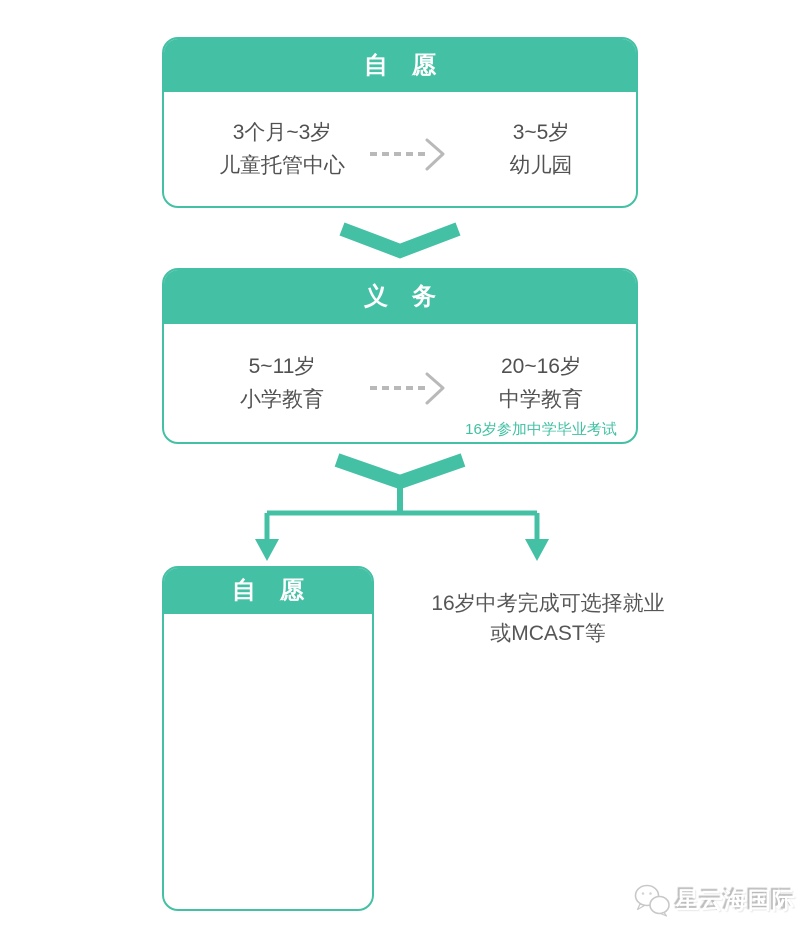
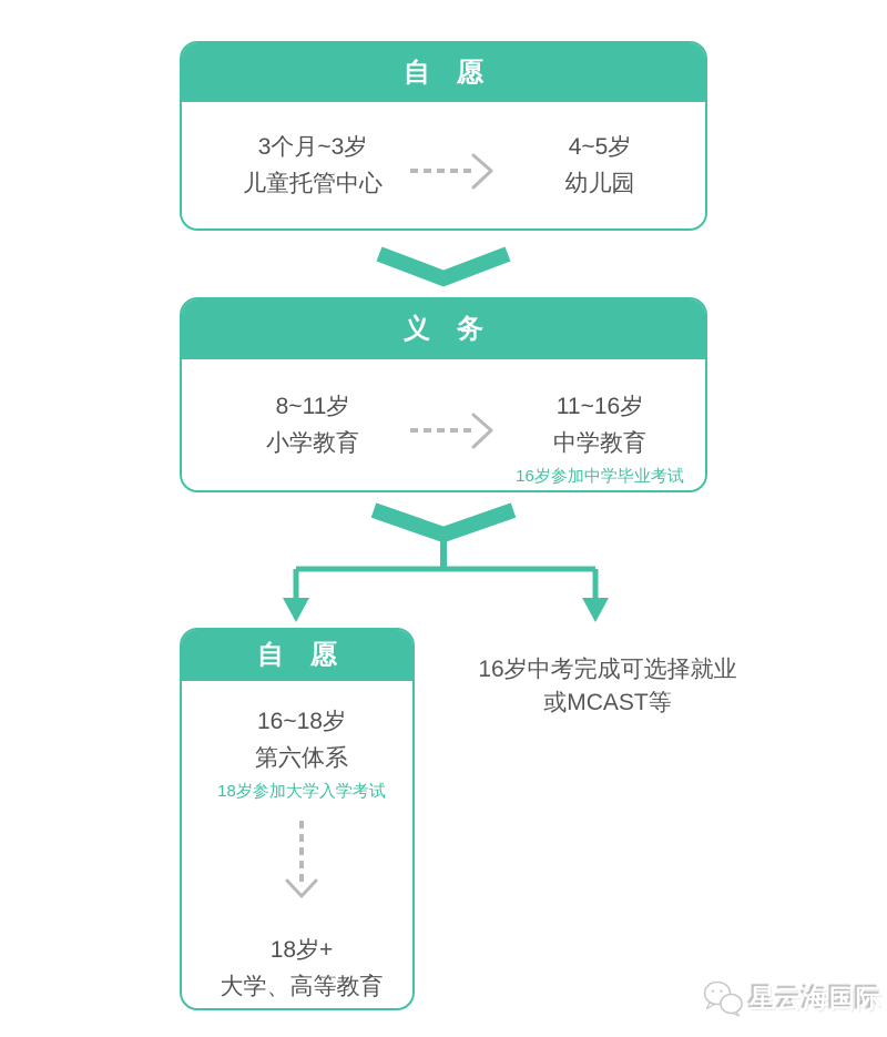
  自 愿
  3个月~3岁
  儿童托管中心
- 3~5岁
+ 4~5岁
  幼儿园
  义 务
- 5~11岁
+ 8~11岁
  小学教育
- 20~16岁
+ 11~16岁
  中学教育
  16岁参加中学毕业考试
  自 愿
+ 16~18岁
+ 第六体系
+ 18岁参加大学入学考试
+ 18岁+
+ 大学、高等教育
  16岁中考完成可选择就业
  或MCAST等
  星云海国际
